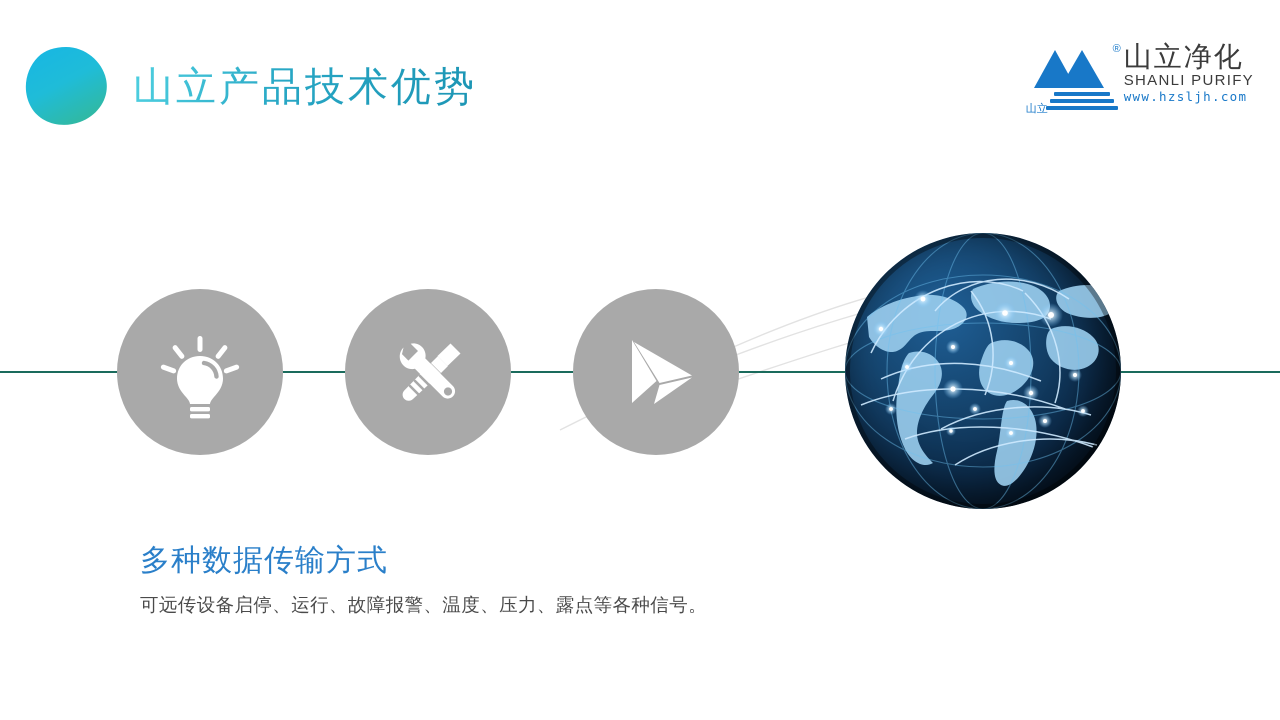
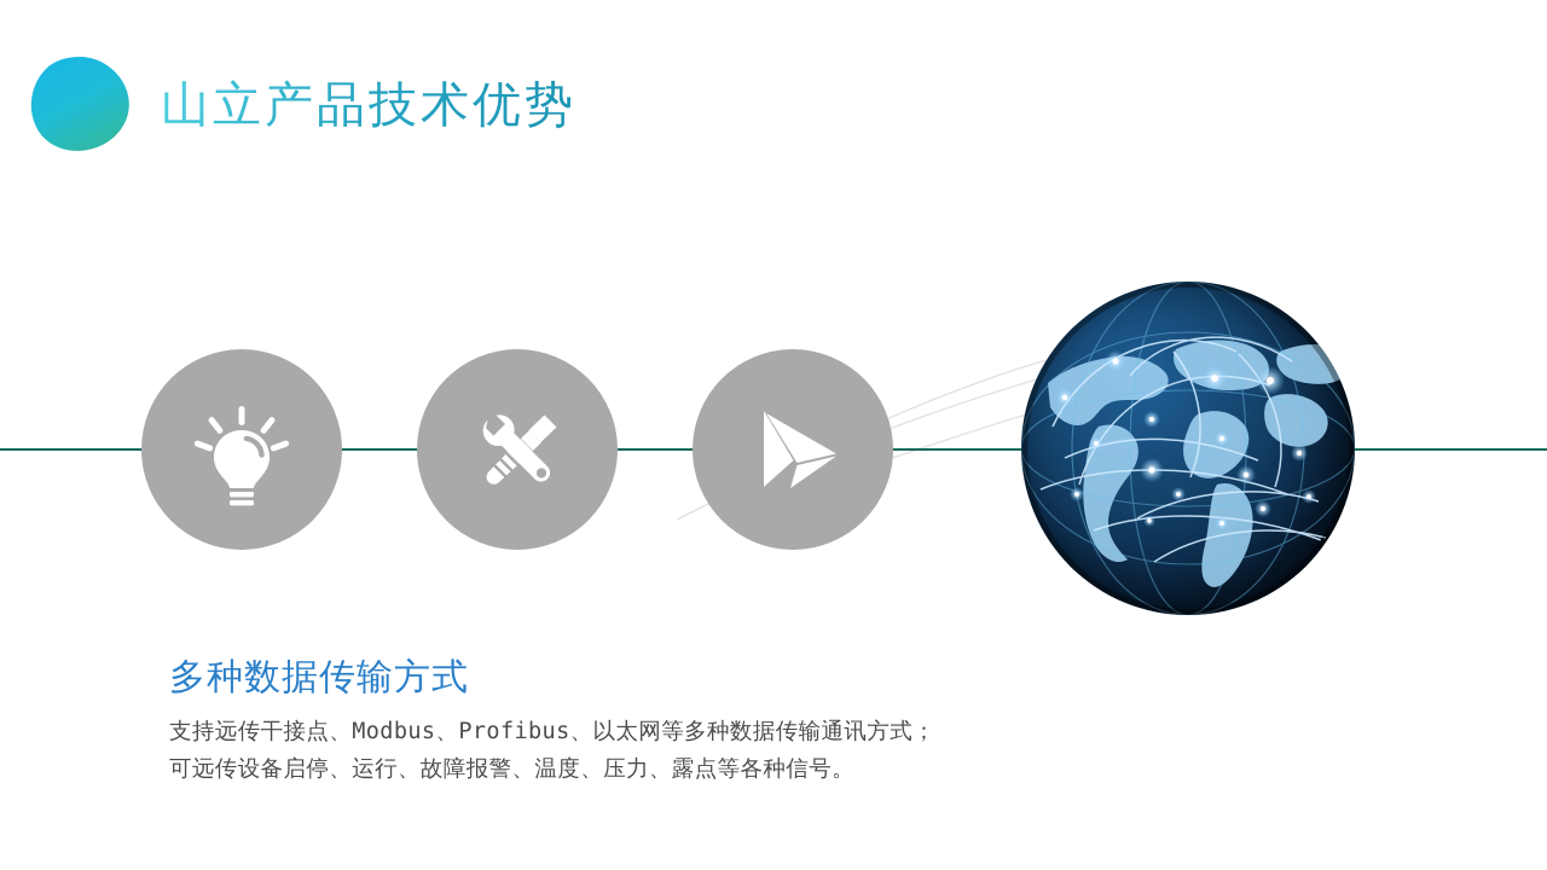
  山立产品技术优势
- ®
- 山立
- 山立净化
- SHANLI PURIFY
- www.hzsljh.com
  多种数据传输方式
+ 支持远传干接点、Modbus、Profibus、以太网等多种数据传输通讯方式；
  可远传设备启停、运行、故障报警、温度、压力、露点等各种信号。
